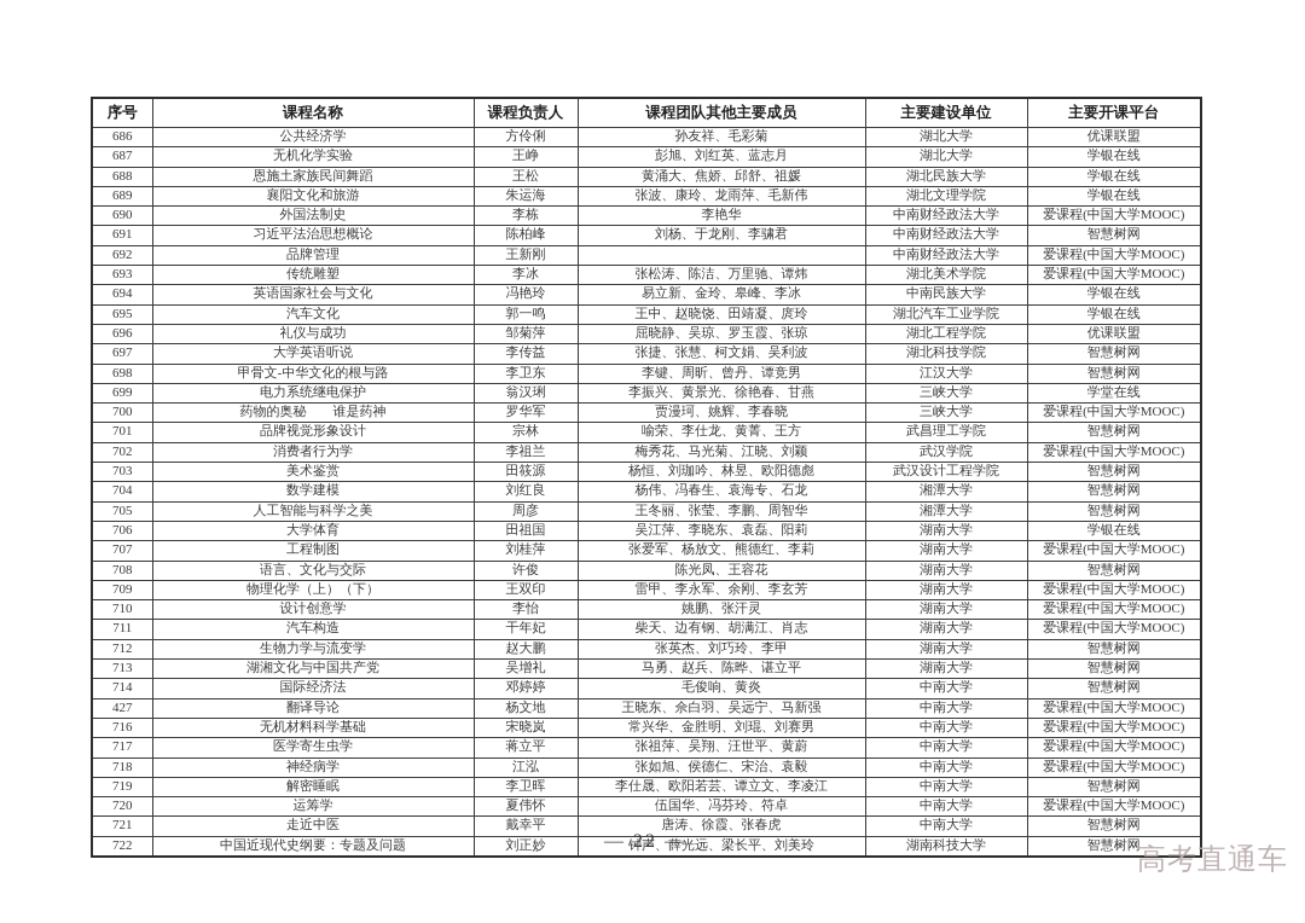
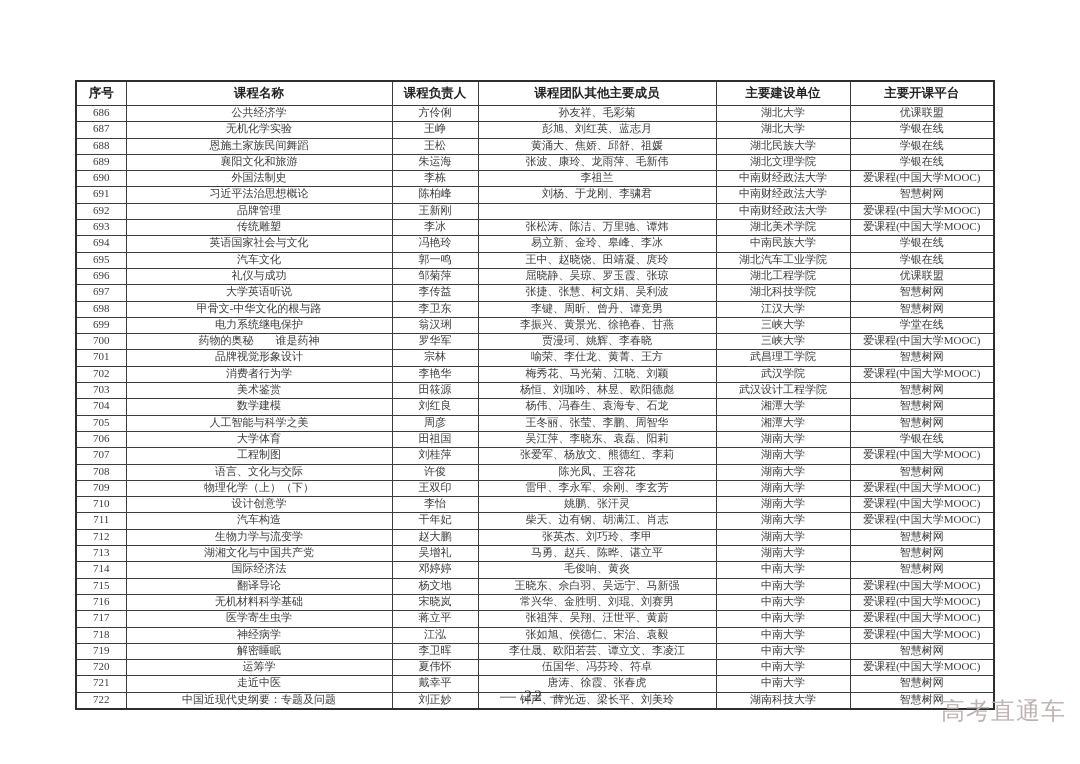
  序号	课程名称	课程负责人	课程团队其他主要成员	主要建设单位	主要开课平台
  686	公共经济学	方伶俐	孙友祥、毛彩菊	湖北大学	优课联盟
  687	无机化学实验	王峥	彭旭、刘红英、蓝志月	湖北大学	学银在线
  688	恩施土家族民间舞蹈	王松	黄涌大、焦娇、邱舒、祖媛	湖北民族大学	学银在线
  689	襄阳文化和旅游	朱运海	张波、康玲、龙雨萍、毛新伟	湖北文理学院	学银在线
- 690	外国法制史	李栋	李艳华	中南财经政法大学	爱课程(中国大学MOOC)
+ 690	外国法制史	李栋	李祖兰	中南财经政法大学	爱课程(中国大学MOOC)
  691	习近平法治思想概论	陈柏峰	刘杨、于龙刚、李骕君	中南财经政法大学	智慧树网
  692	品牌管理	王新刚		中南财经政法大学	爱课程(中国大学MOOC)
  693	传统雕塑	李冰	张松涛、陈洁、万里驰、谭炜	湖北美术学院	爱课程(中国大学MOOC)
  694	英语国家社会与文化	冯艳玲	易立新、金玲、皋峰、李冰	中南民族大学	学银在线
  695	汽车文化	郭一鸣	王中、赵晓饶、田靖凝、庹玲	湖北汽车工业学院	学银在线
  696	礼仪与成功	邹菊萍	屈晓静、吴琼、罗玉霞、张琼	湖北工程学院	优课联盟
  697	大学英语听说	李传益	张捷、张慧、柯文娟、吴利波	湖北科技学院	智慧树网
  698	甲骨文-中华文化的根与路	李卫东	李键、周昕、曾丹、谭竞男	江汉大学	智慧树网
  699	电力系统继电保护	翁汉琍	李振兴、黄景光、徐艳春、甘燕	三峡大学	学堂在线
  700	药物的奥秘 谁是药神	罗华军	贾漫珂、姚辉、李春晓	三峡大学	爱课程(中国大学MOOC)
  701	品牌视觉形象设计	宗林	喻荣、李仕龙、黄菁、王方	武昌理工学院	智慧树网
- 702	消费者行为学	李祖兰	梅秀花、马光菊、江晓、刘颖	武汉学院	爱课程(中国大学MOOC)
+ 702	消费者行为学	李艳华	梅秀花、马光菊、江晓、刘颖	武汉学院	爱课程(中国大学MOOC)
  703	美术鉴赏	田筱源	杨恒、刘珈吟、林昱、欧阳德彪	武汉设计工程学院	智慧树网
  704	数学建模	刘红良	杨伟、冯春生、袁海专、石龙	湘潭大学	智慧树网
  705	人工智能与科学之美	周彦	王冬丽、张莹、李鹏、周智华	湘潭大学	智慧树网
  706	大学体育	田祖国	吴江萍、李晓东、袁磊、阳莉	湖南大学	学银在线
  707	工程制图	刘桂萍	张爱军、杨放文、熊德红、李莉	湖南大学	爱课程(中国大学MOOC)
  708	语言、文化与交际	许俊	陈光凤、王容花	湖南大学	智慧树网
  709	物理化学（上）（下）	王双印	雷甲、李永军、余刚、李玄芳	湖南大学	爱课程(中国大学MOOC)
  710	设计创意学	李怡	姚鹏、张汗灵	湖南大学	爱课程(中国大学MOOC)
  711	汽车构造	干年妃	柴天、边有钢、胡满江、肖志	湖南大学	爱课程(中国大学MOOC)
  712	生物力学与流变学	赵大鹏	张英杰、刘巧玲、李甲	湖南大学	智慧树网
  713	湖湘文化与中国共产党	吴增礼	马勇、赵兵、陈晔、谌立平	湖南大学	智慧树网
  714	国际经济法	邓婷婷	毛俊响、黄炎	中南大学	智慧树网
- 427	翻译导论	杨文地	王晓东、佘白羽、吴远宁、马新强	中南大学	爱课程(中国大学MOOC)
+ 715	翻译导论	杨文地	王晓东、佘白羽、吴远宁、马新强	中南大学	爱课程(中国大学MOOC)
  716	无机材料科学基础	宋晓岚	常兴华、金胜明、刘琨、刘赛男	中南大学	爱课程(中国大学MOOC)
  717	医学寄生虫学	蒋立平	张祖萍、吴翔、汪世平、黄蔚	中南大学	爱课程(中国大学MOOC)
  718	神经病学	江泓	张如旭、侯德仁、宋治、袁毅	中南大学	爱课程(中国大学MOOC)
  719	解密睡眠	李卫晖	李仕晟、欧阳若芸、谭立文、李凌江	中南大学	智慧树网
  720	运筹学	夏伟怀	伍国华、冯芬玲、符卓	中南大学	爱课程(中国大学MOOC)
  721	走近中医	戴幸平	唐涛、徐霞、张春虎	中南大学	智慧树网
  722	中国近现代史纲要：专题及问题	刘正妙	钟声、薛光远、梁长平、刘美玲	湖南科技大学	智慧树网
  — 22 —
  高考直通车
